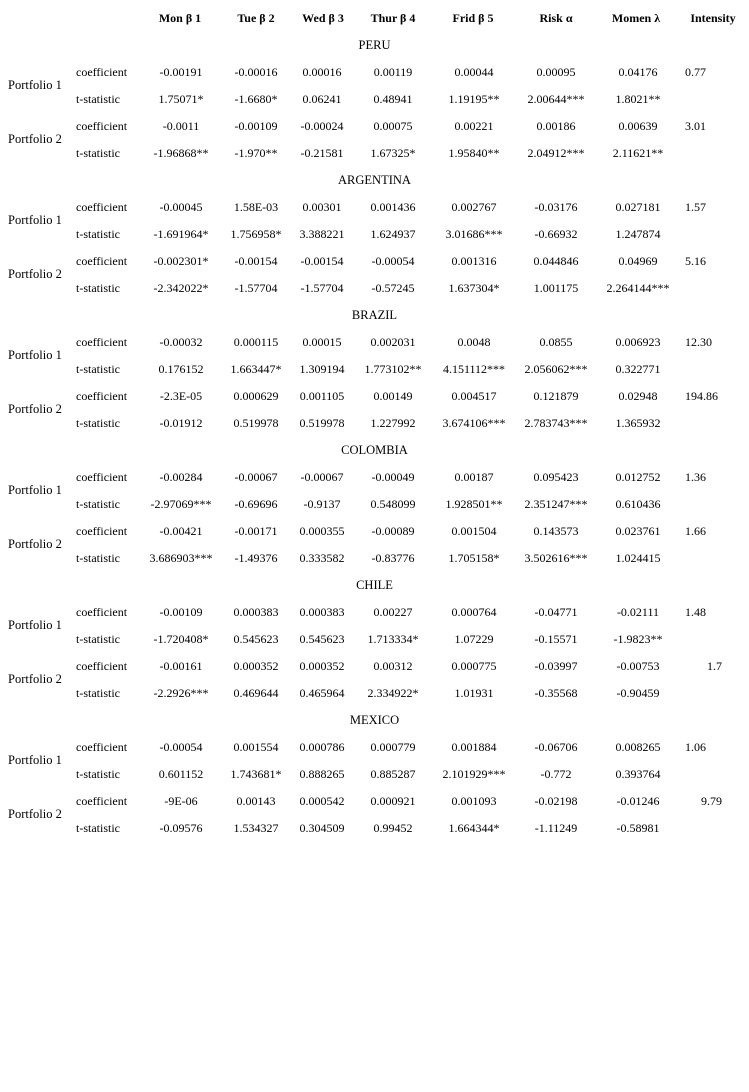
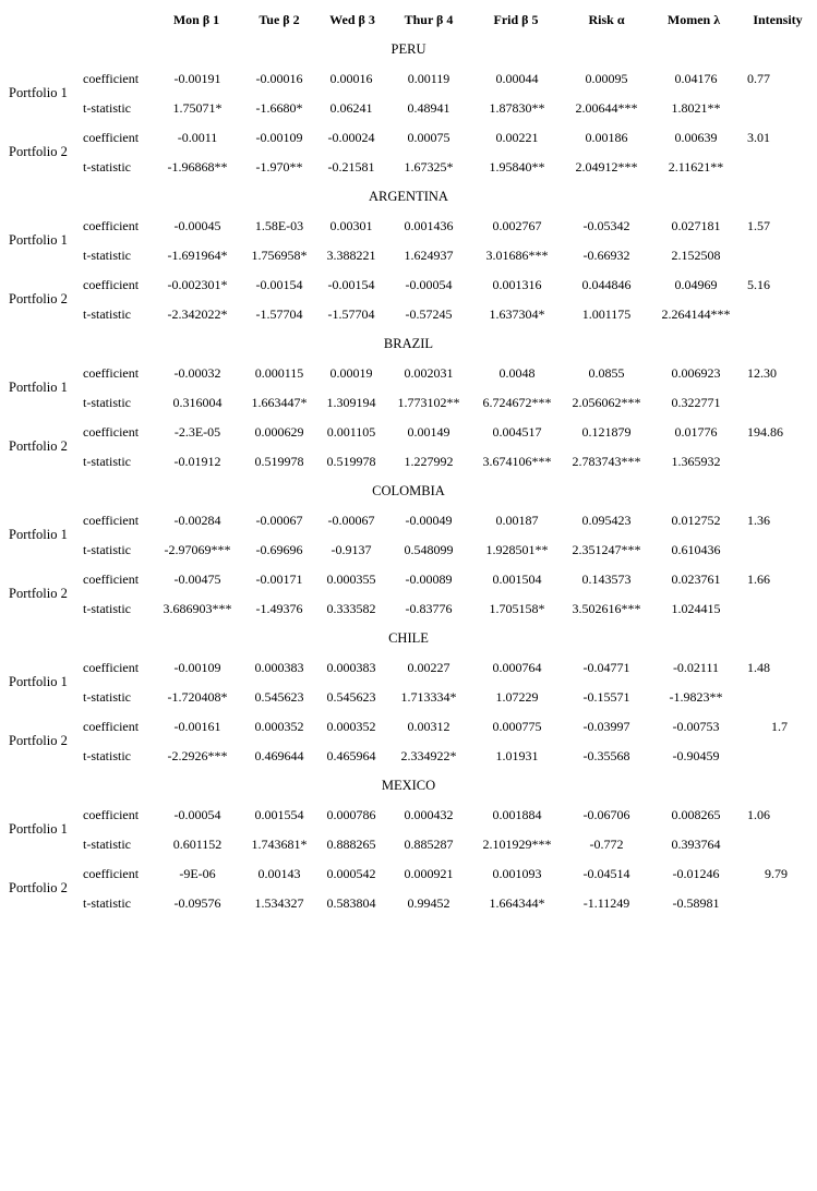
  Mon β 1
  Tue β 2
  Wed β 3
  Thur β 4
  Frid β 5
  Risk α
  Momen λ
  Intensity
  PERU
  Portfolio 1
  coefficient
  -0.00191
  -0.00016
  0.00016
  0.00119
  0.00044
  0.00095
  0.04176
  0.77
  t-statistic
  1.75071*
  -1.6680*
  0.06241
  0.48941
- 1.19195**
+ 1.87830**
  2.00644***
  1.8021**
  Portfolio 2
  coefficient
  -0.0011
  -0.00109
  -0.00024
  0.00075
  0.00221
  0.00186
  0.00639
  3.01
  t-statistic
  -1.96868**
  -1.970**
  -0.21581
  1.67325*
  1.95840**
  2.04912***
  2.11621**
  ARGENTINA
  Portfolio 1
  coefficient
  -0.00045
  1.58E-03
  0.00301
  0.001436
  0.002767
- -0.03176
+ -0.05342
  0.027181
  1.57
  t-statistic
  -1.691964*
  1.756958*
  3.388221
  1.624937
  3.01686***
  -0.66932
- 1.247874
+ 2.152508
  Portfolio 2
  coefficient
  -0.002301*
  -0.00154
  -0.00154
  -0.00054
  0.001316
  0.044846
  0.04969
  5.16
  t-statistic
  -2.342022*
  -1.57704
  -1.57704
  -0.57245
  1.637304*
  1.001175
  2.264144***
  BRAZIL
  Portfolio 1
  coefficient
  -0.00032
  0.000115
- 0.00015
+ 0.00019
  0.002031
  0.0048
  0.0855
  0.006923
  12.30
  t-statistic
- 0.176152
+ 0.316004
  1.663447*
  1.309194
  1.773102**
- 4.151112***
+ 6.724672***
  2.056062***
  0.322771
  Portfolio 2
  coefficient
  -2.3E-05
  0.000629
  0.001105
  0.00149
  0.004517
  0.121879
- 0.02948
+ 0.01776
  194.86
  t-statistic
  -0.01912
  0.519978
  0.519978
  1.227992
  3.674106***
  2.783743***
  1.365932
  COLOMBIA
  Portfolio 1
  coefficient
  -0.00284
  -0.00067
  -0.00067
  -0.00049
  0.00187
  0.095423
  0.012752
  1.36
  t-statistic
  -2.97069***
  -0.69696
  -0.9137
  0.548099
  1.928501**
  2.351247***
  0.610436
  Portfolio 2
  coefficient
- -0.00421
+ -0.00475
  -0.00171
  0.000355
  -0.00089
  0.001504
  0.143573
  0.023761
  1.66
  t-statistic
  3.686903***
  -1.49376
  0.333582
  -0.83776
  1.705158*
  3.502616***
  1.024415
  CHILE
  Portfolio 1
  coefficient
  -0.00109
  0.000383
  0.000383
  0.00227
  0.000764
  -0.04771
  -0.02111
  1.48
  t-statistic
  -1.720408*
  0.545623
  0.545623
  1.713334*
  1.07229
  -0.15571
  -1.9823**
  Portfolio 2
  coefficient
  -0.00161
  0.000352
  0.000352
  0.00312
  0.000775
  -0.03997
  -0.00753
  1.7
  t-statistic
  -2.2926***
  0.469644
  0.465964
  2.334922*
  1.01931
  -0.35568
  -0.90459
  MEXICO
  Portfolio 1
  coefficient
  -0.00054
  0.001554
  0.000786
- 0.000779
+ 0.000432
  0.001884
  -0.06706
  0.008265
  1.06
  t-statistic
  0.601152
  1.743681*
  0.888265
  0.885287
  2.101929***
  -0.772
  0.393764
  Portfolio 2
  coefficient
  -9E-06
  0.00143
  0.000542
  0.000921
  0.001093
- -0.02198
+ -0.04514
  -0.01246
  9.79
  t-statistic
  -0.09576
  1.534327
- 0.304509
+ 0.583804
  0.99452
  1.664344*
  -1.11249
  -0.58981
